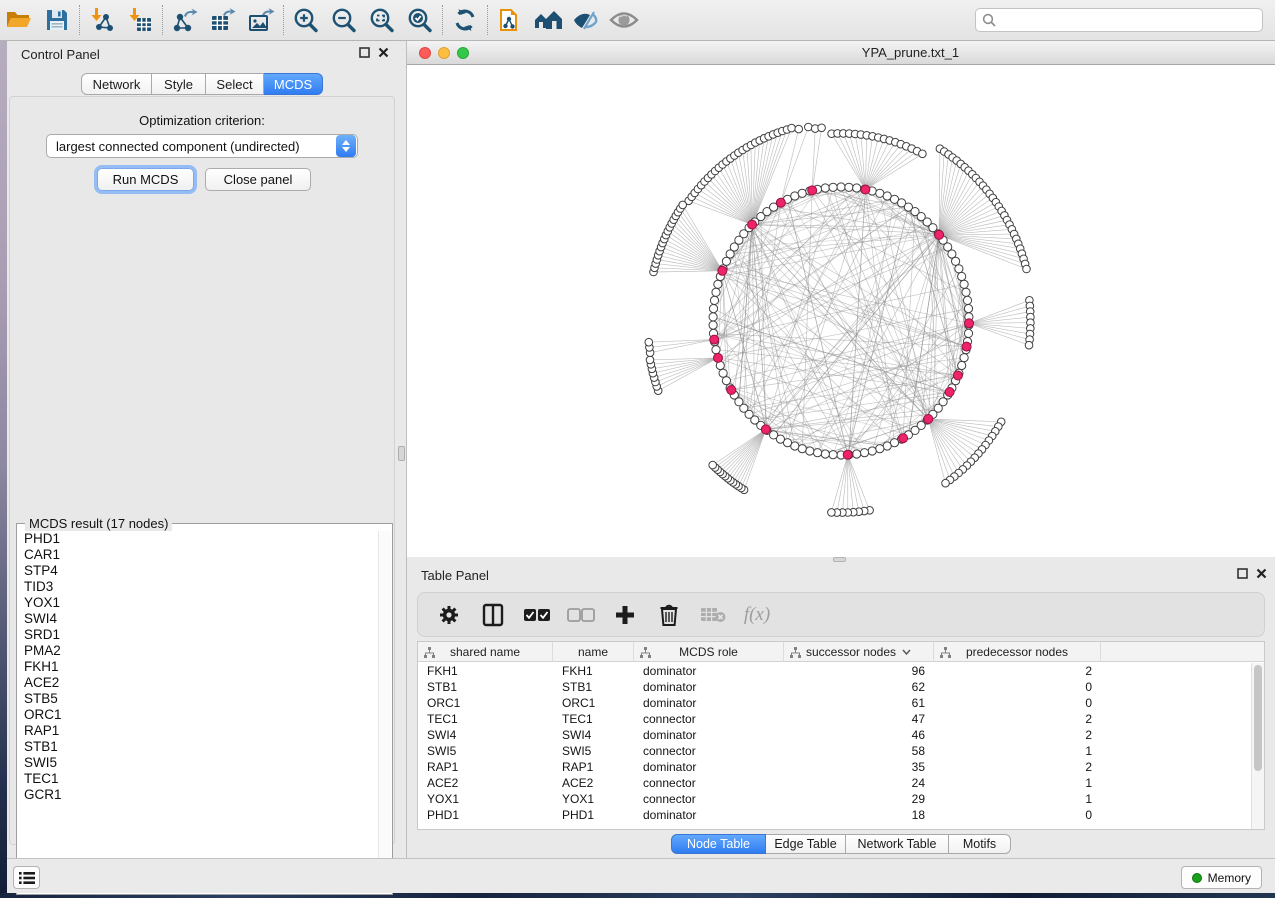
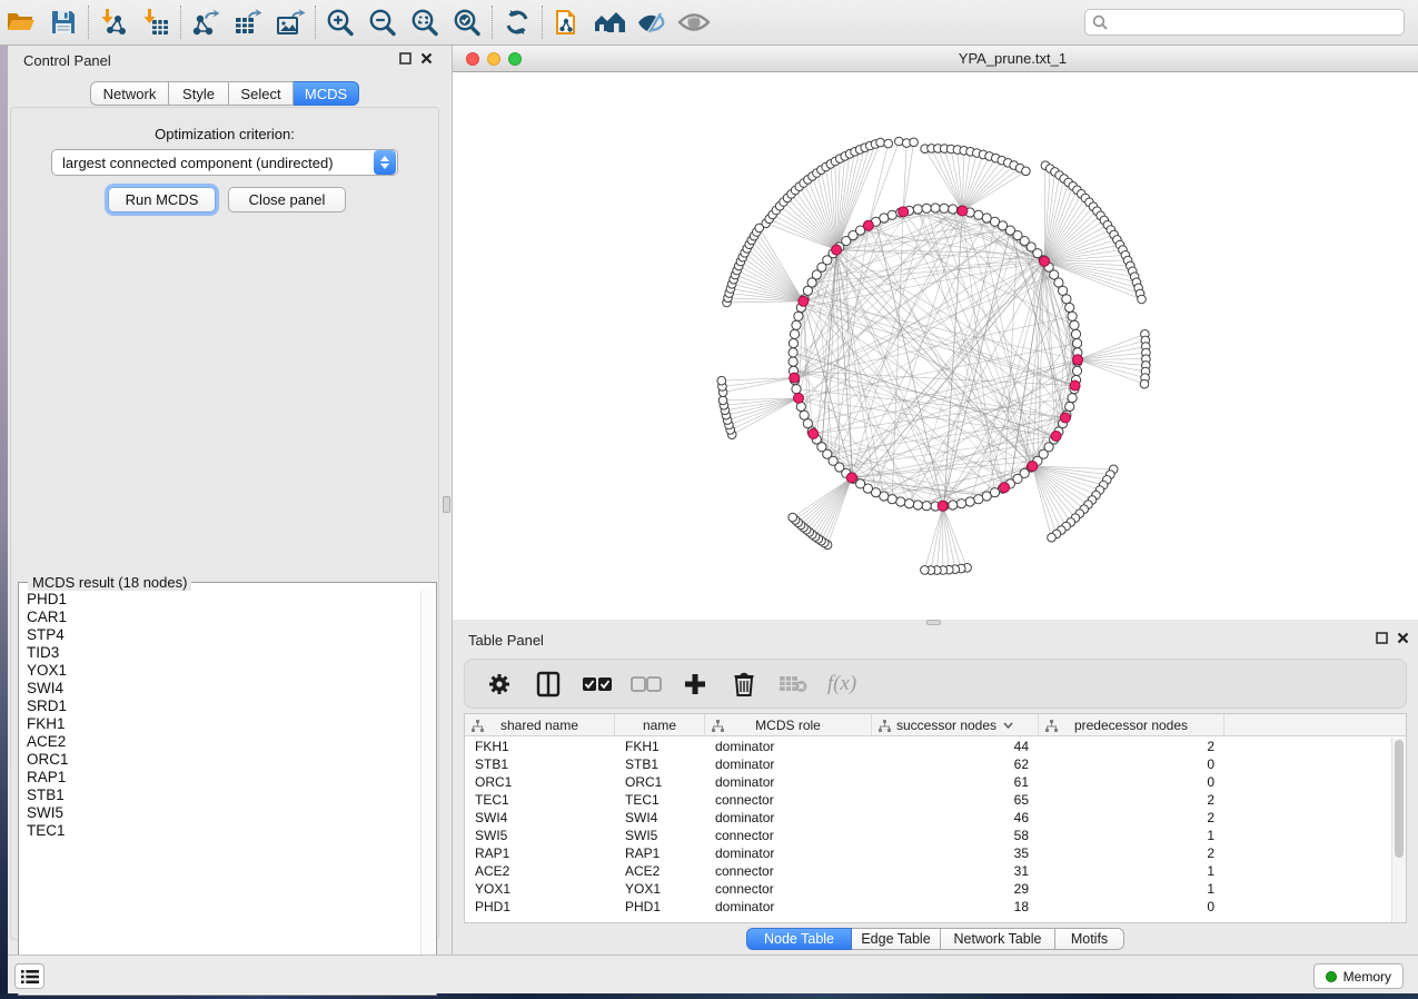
  Control Panel
  Network
  Style
  Select
  MCDS
  Optimization criterion:
  largest connected component (undirected)
  Run MCDS
  Close panel
- MCDS result (17 nodes)
+ MCDS result (18 nodes)
  PHD1
  CAR1
  STP4
  TID3
  YOX1
  SWI4
  SRD1
- PMA2
  FKH1
  ACE2
- STB5
  ORC1
  RAP1
  STB1
  SWI5
  TEC1
- GCR1
  YPA_prune.txt_1
  Table Panel
  f(x)
  shared name
  name
  MCDS role
  successor nodes
  predecessor nodes
  FKH1
  FKH1
  dominator
- 96
+ 44
  2
  STB1
  STB1
  dominator
  62
  0
  ORC1
  ORC1
  dominator
  61
  0
  TEC1
  TEC1
  connector
- 47
+ 65
  2
  SWI4
  SWI4
  dominator
  46
  2
  SWI5
  SWI5
  connector
  58
  1
  RAP1
  RAP1
  dominator
  35
  2
  ACE2
  ACE2
  connector
- 24
+ 31
  1
  YOX1
  YOX1
  connector
  29
  1
  PHD1
  PHD1
  dominator
  18
  0
  Node Table
  Edge Table
  Network Table
  Motifs
  Memory
